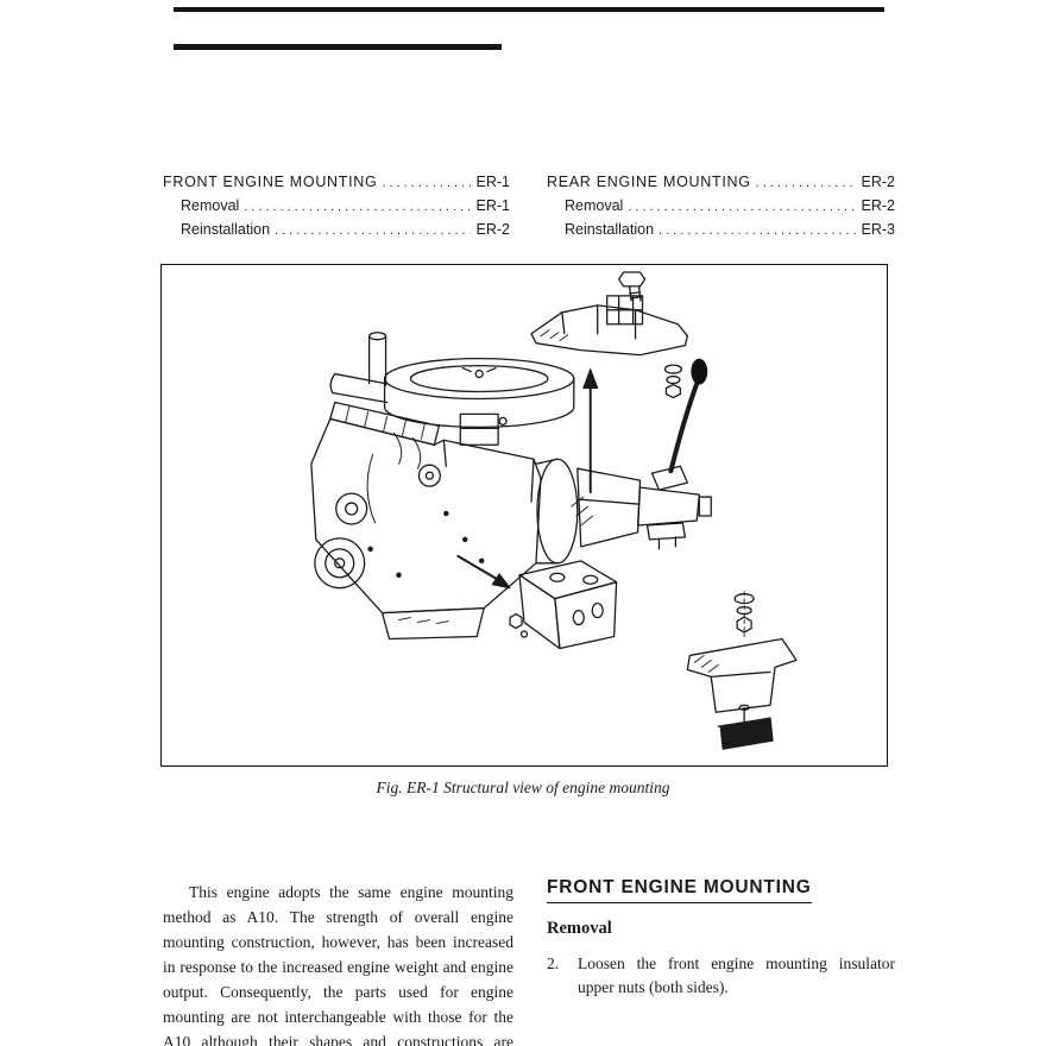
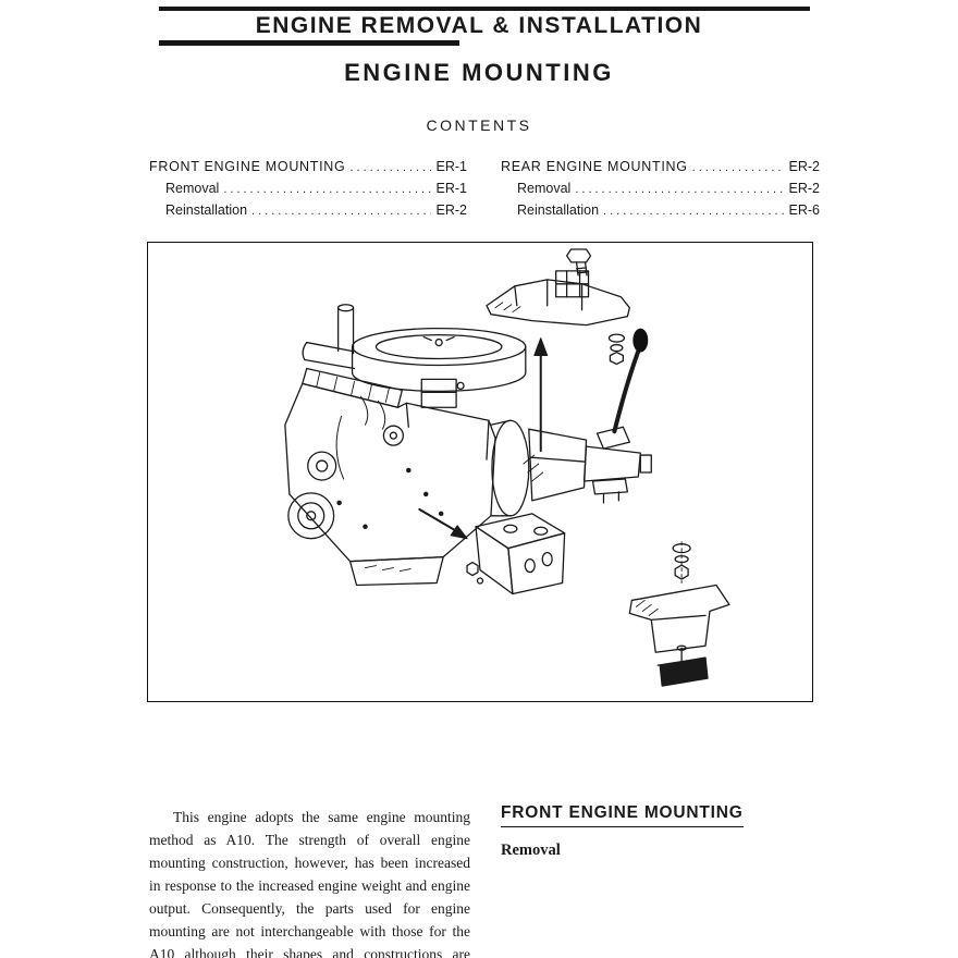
+ ENGINE REMOVAL & INSTALLATION
+ ENGINE MOUNTING
+ CONTENTS
  FRONT ENGINE MOUNTING
  ER-1
  Removal
  ER-1
  Reinstallation
  ER-2
  REAR ENGINE MOUNTING
  ER-2
  Removal
  ER-2
  Reinstallation
- ER-3
+ ER-6
- Fig. ER-1 Structural view of engine mounting
  This engine adopts the same engine mounting method as A10. The strength of overall engine mounting construction, however, has been increased in response to the increased engine weight and engine output. Consequently, the parts used for engine mounting are not interchangeable with those for the A10 although their shapes and constructions are
  FRONT ENGINE MOUNTING
  Removal
- 2.
- Loosen the front engine mounting insulator upper nuts (both sides).
